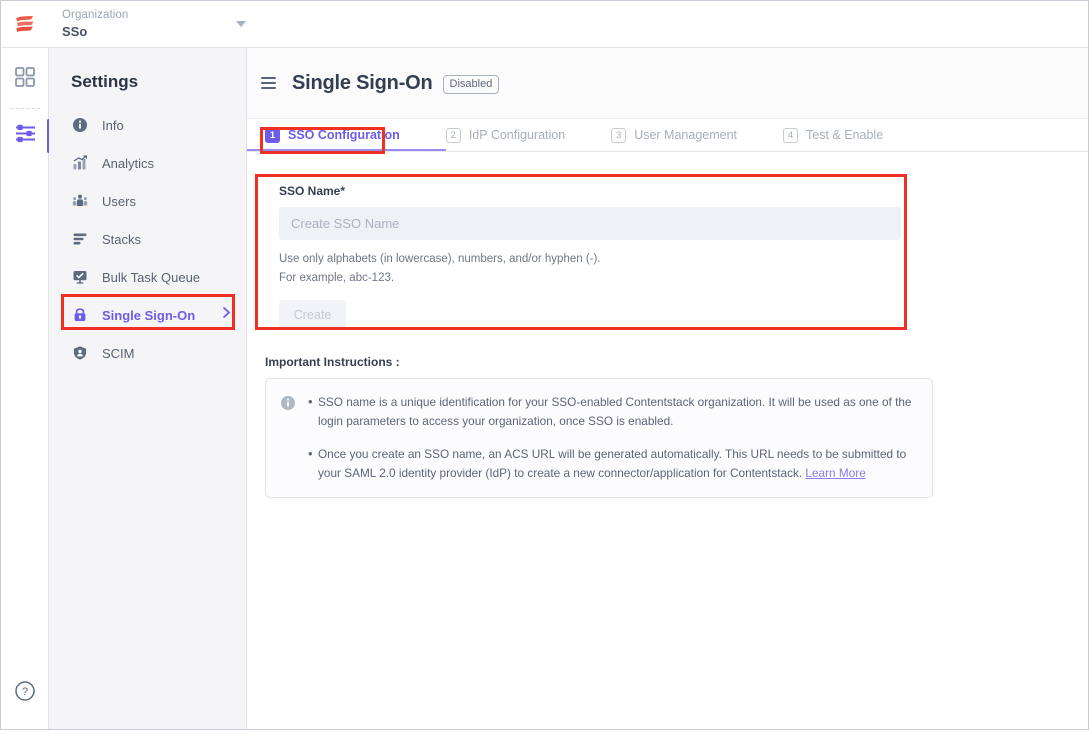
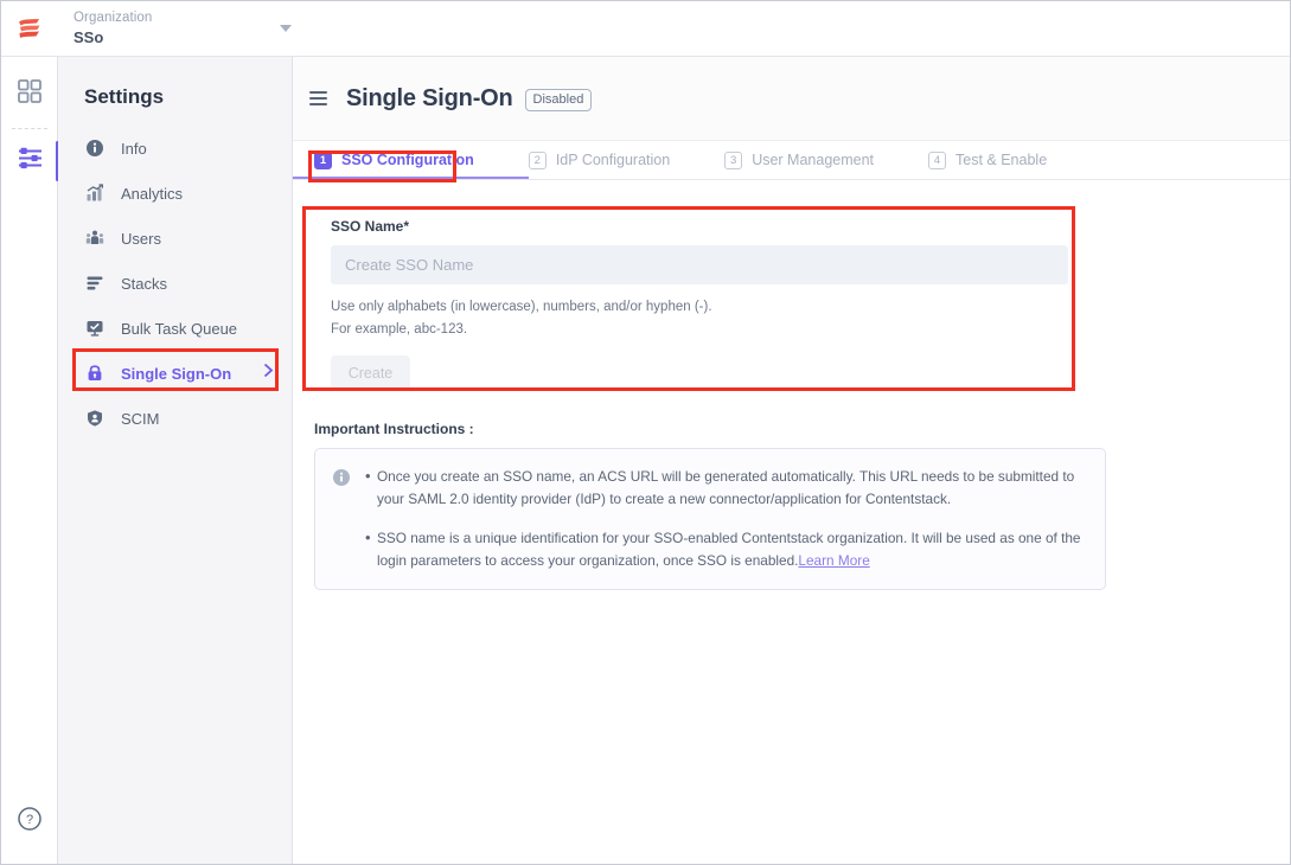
  Organization
  SSo
  ?
  Settings
  Info
  Analytics
  Users
  Stacks
  Bulk Task Queue
  Single Sign-On
  SCIM
  Single Sign-On
  Disabled
  1
  SSO Configuration
  2
  IdP Configuration
  3
  User Management
  4
  Test & Enable
  SSO Name*
  Create SSO Name
  Use only alphabets (in lowercase), numbers, and/or hyphen (-).
  For example, abc-123.
  Create
  Important Instructions :
  •
- SSO name is a unique identification for your SSO-enabled Contentstack organization. It will be used as one of the login parameters to access your organization, once SSO is enabled.
+ Once you create an SSO name, an ACS URL will be generated automatically. This URL needs to be submitted to your SAML 2.0 identity provider (IdP) to create a new connector/application for Contentstack.
  •
- Once you create an SSO name, an ACS URL will be generated automatically. This URL needs to be submitted to your SAML 2.0 identity provider (IdP) to create a new connector/application for Contentstack. Learn More
+ SSO name is a unique identification for your SSO-enabled Contentstack organization. It will be used as one of the login parameters to access your organization, once SSO is enabled.Learn More
